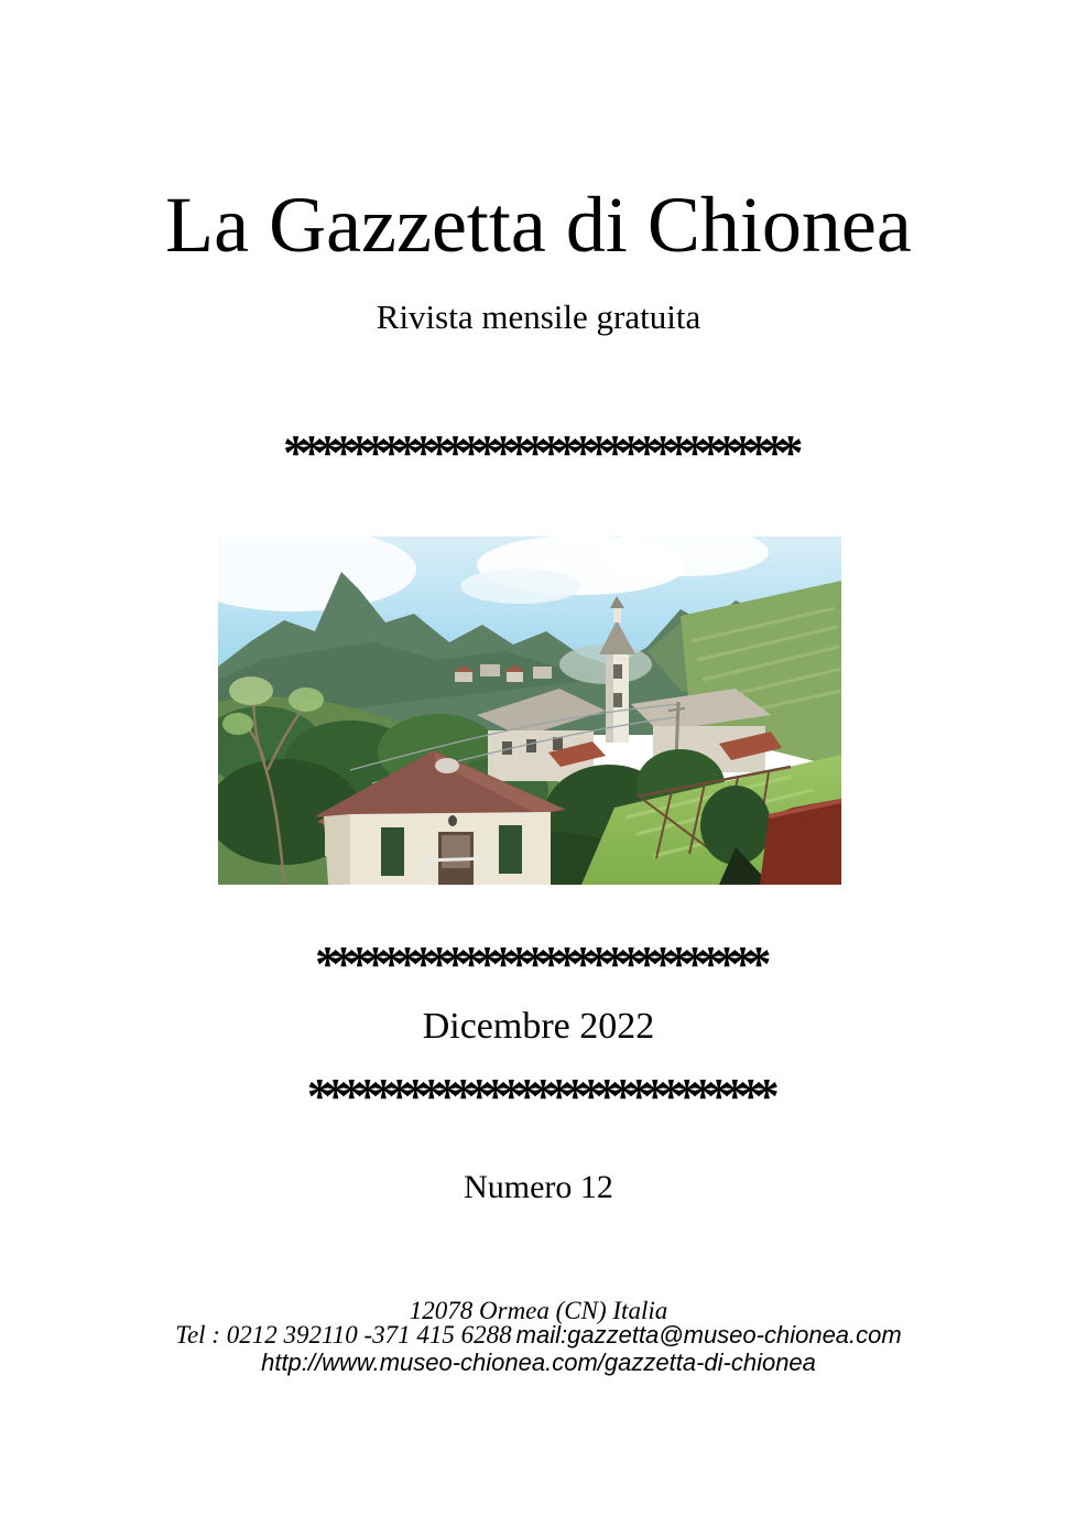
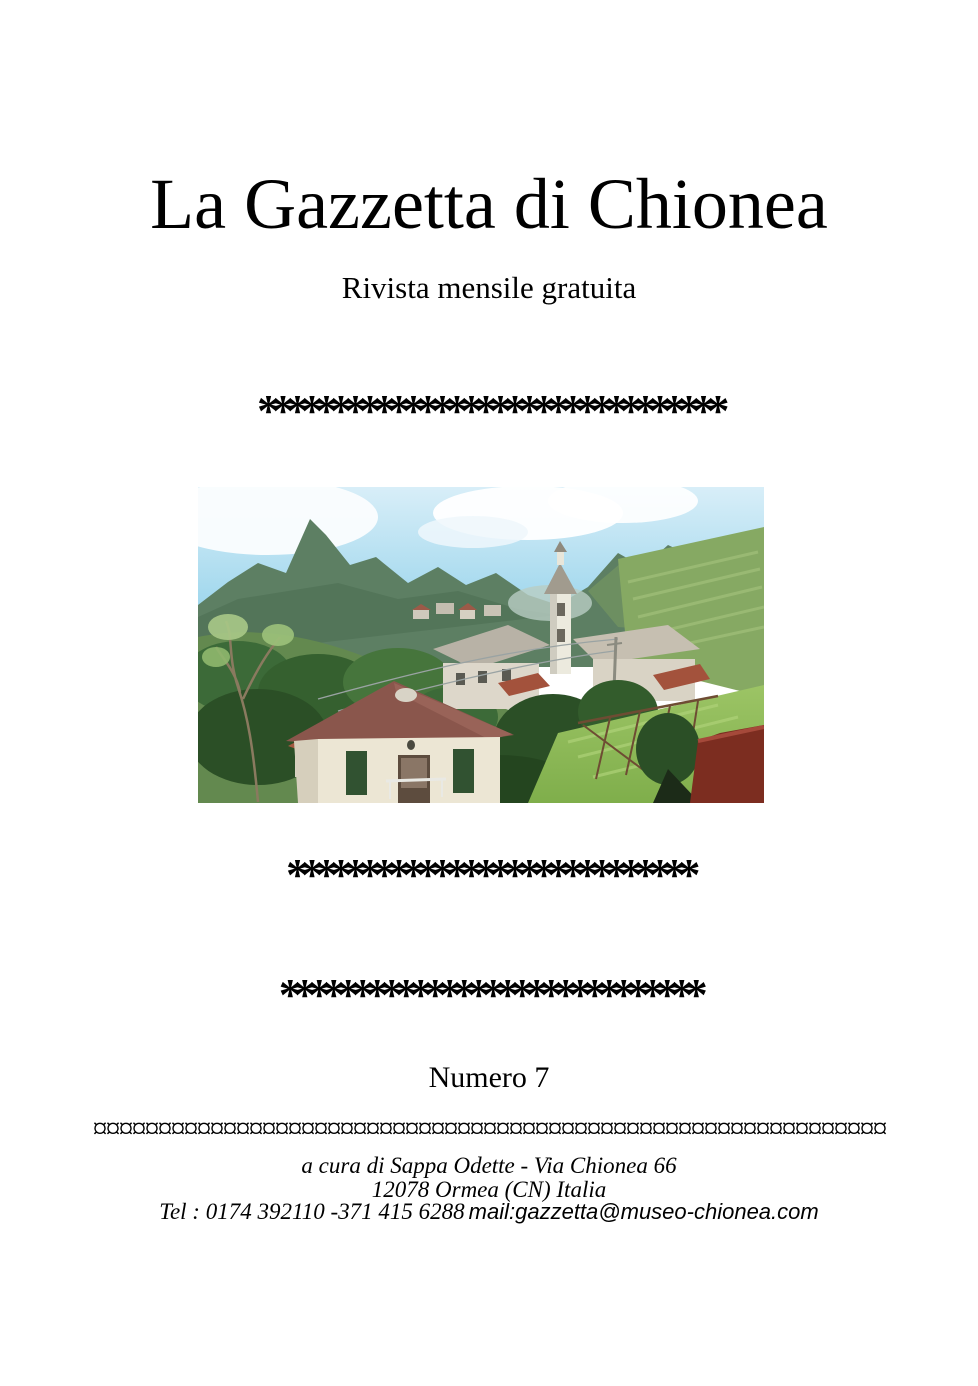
  La Gazzetta di Chionea
  Rivista mensile gratuita
  ********************************
  ****************************
- Dicembre 2022
  *****************************
- Numero 12
+ Numero 7
+ ¤¤¤¤¤¤¤¤¤¤¤¤¤¤¤¤¤¤¤¤¤¤¤¤¤¤¤¤¤¤¤¤¤¤¤¤¤¤¤¤¤¤¤¤¤¤¤¤¤¤¤¤¤¤¤¤¤¤¤¤¤
+ a cura di Sappa Odette - Via Chionea 66
  12078 Ormea (CN) Italia
- Tel : 0212 392110 -371 415 6288 mail:gazzetta@museo-chionea.com
+ Tel : 0174 392110 -371 415 6288 mail:gazzetta@museo-chionea.com
- http://www.museo-chionea.com/gazzetta-di-chionea
